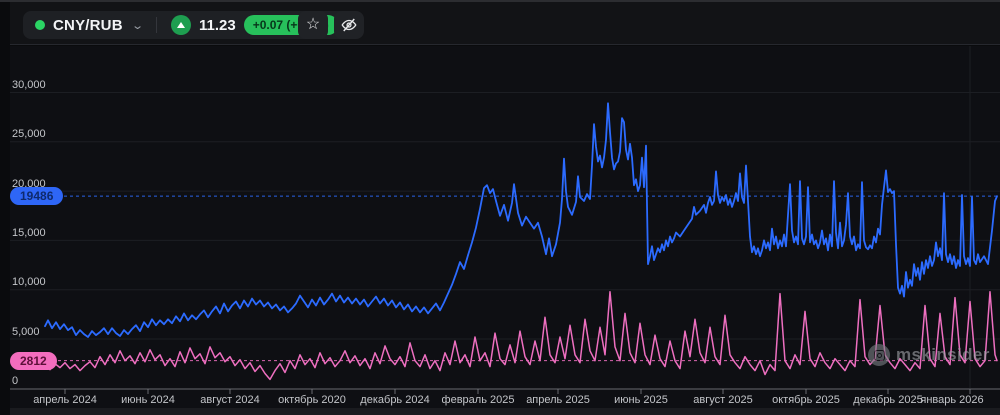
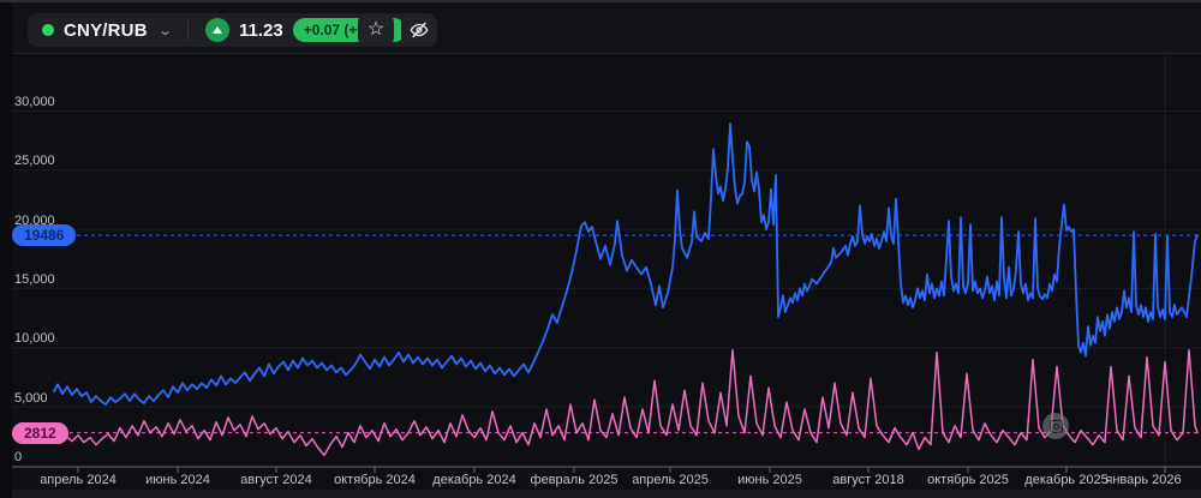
  CNY/RUB
  ⌄
  11.23
  ☆
  0
  5,000
  10,000
  15,000
  20,000
  25,000
  30,000
  апрель 2024
  июнь 2024
  август 2024
- октябрь 2020
+ октябрь 2024
  декабрь 2024
  февраль 2025
  апрель 2025
  июнь 2025
- август 2025
+ август 2018
  октябрь 2025
  декабрь 2025
  январь 2026
  19486
  2812
- mskinsider
